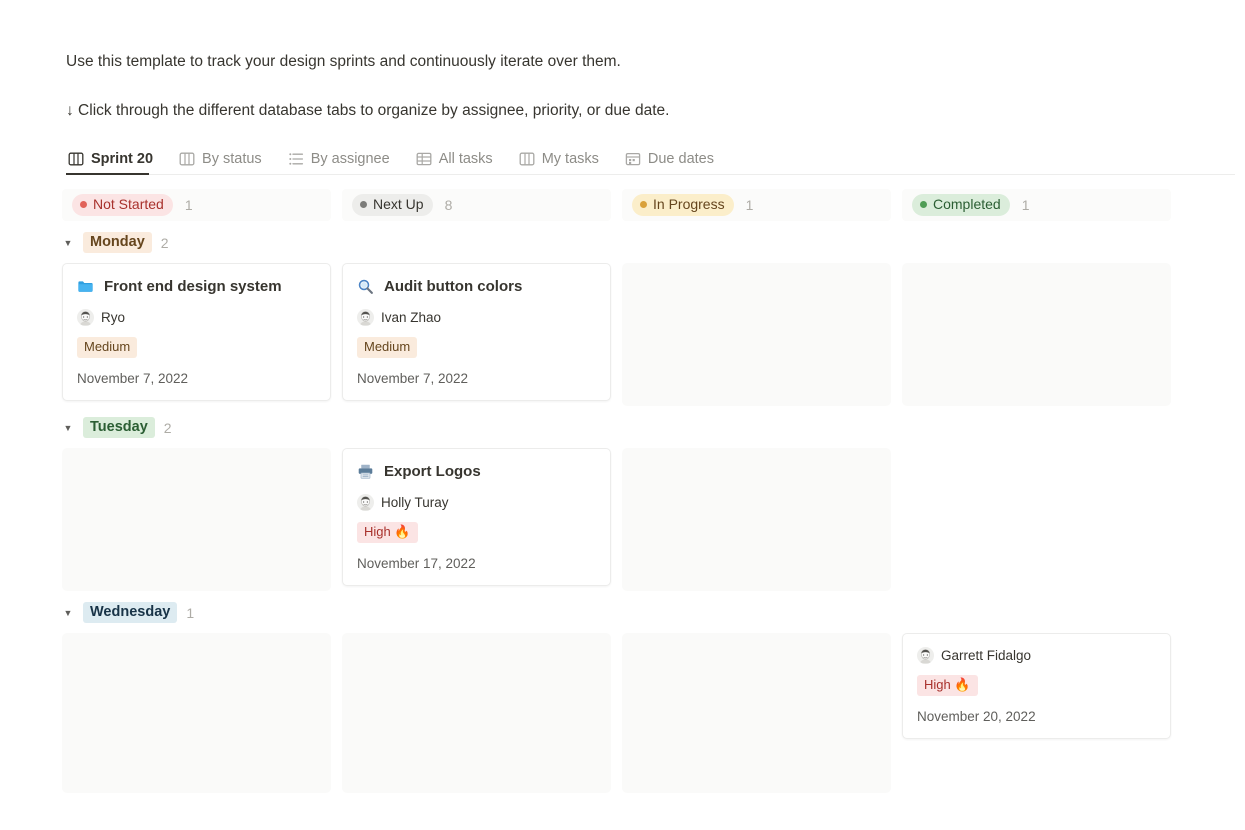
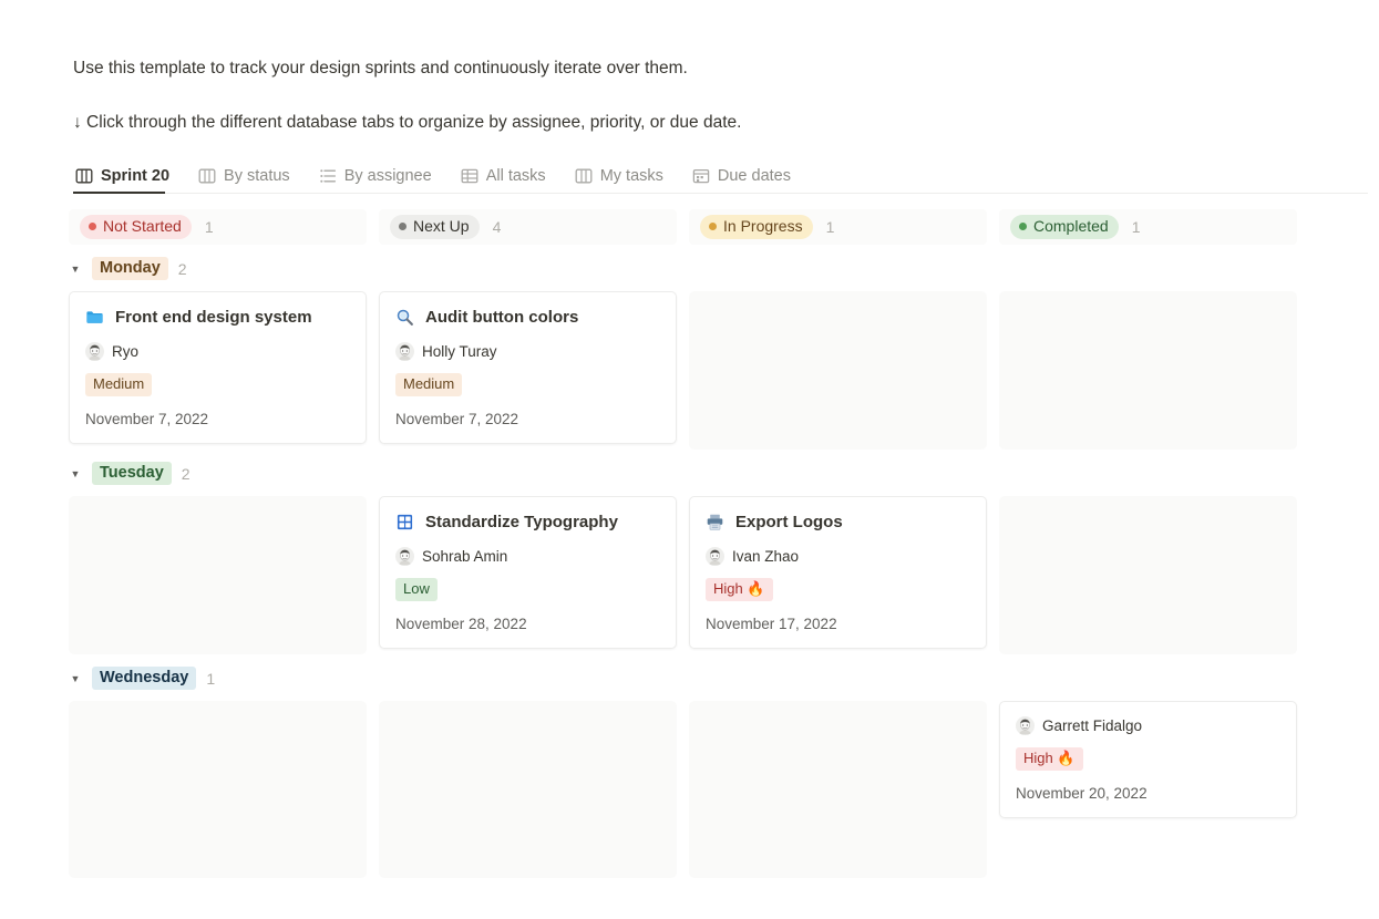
  Use this template to track your design sprints and continuously iterate over them.
  ↓ Click through the different database tabs to organize by assignee, priority, or due date.
  Sprint 20
  By status
  By assignee
  All tasks
  My tasks
  Due dates
  Not Started
  1
  Next Up
- 8
+ 4
  In Progress
  1
  Completed
  1
  ▼
  Monday
  2
  Front end design system
  Ryo
  Medium
  November 7, 2022
  Audit button colors
- Ivan Zhao
+ Holly Turay
  Medium
  November 7, 2022
  ▼
  Tuesday
  2
+ Standardize Typography
+ Sohrab Amin
+ Low
+ November 28, 2022
  Export Logos
- Holly Turay
+ Ivan Zhao
  High 🔥
  November 17, 2022
  ▼
  Wednesday
  1
  Garrett Fidalgo
  High 🔥
  November 20, 2022
